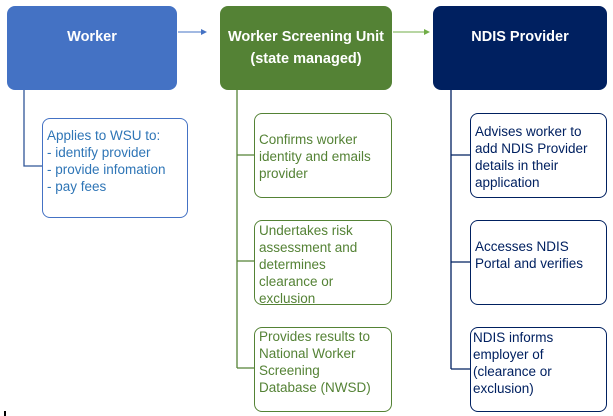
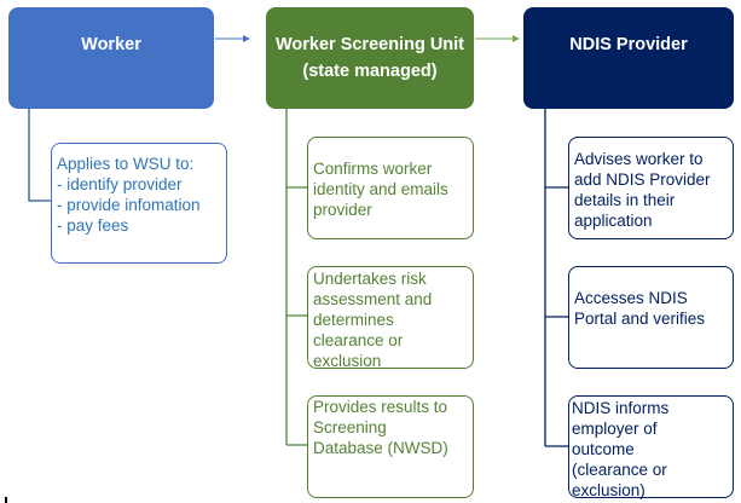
  Worker
  Worker Screening Unit
  (state managed)
  NDIS Provider
  Applies to WSU to:
  - identify provider
  - provide infomation
  - pay fees
  Confirms worker
  identity and emails
  provider
  Undertakes risk
  assessment and
  determines
  clearance or
  exclusion
  Provides results to
- National Worker
  Screening
  Database (NWSD)
  Advises worker to
  add NDIS Provider
  details in their
  application
  Accesses NDIS
  Portal and verifies
  NDIS informs
  employer of
+ outcome
  (clearance or
  exclusion)
